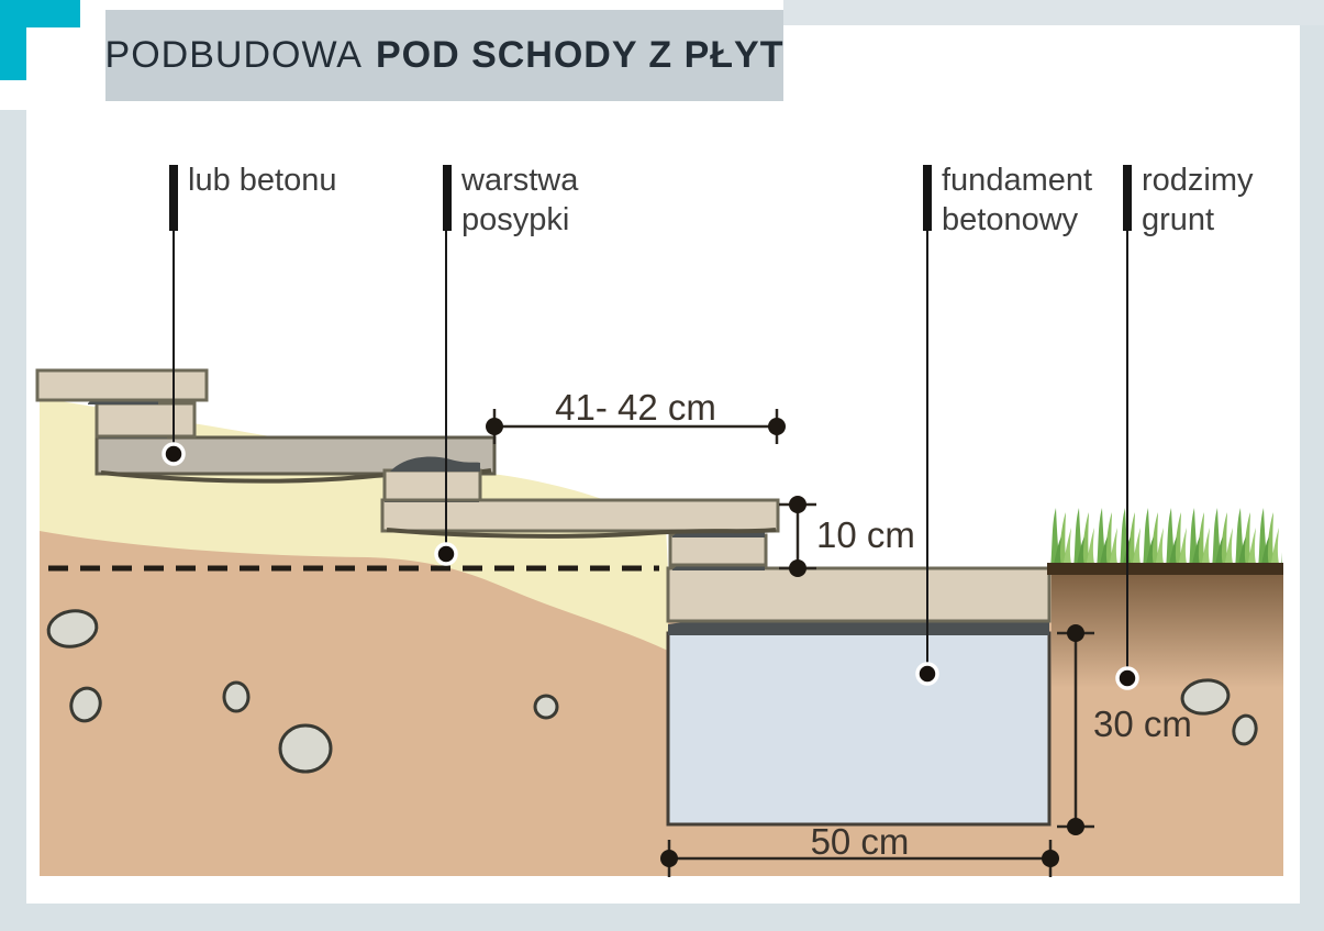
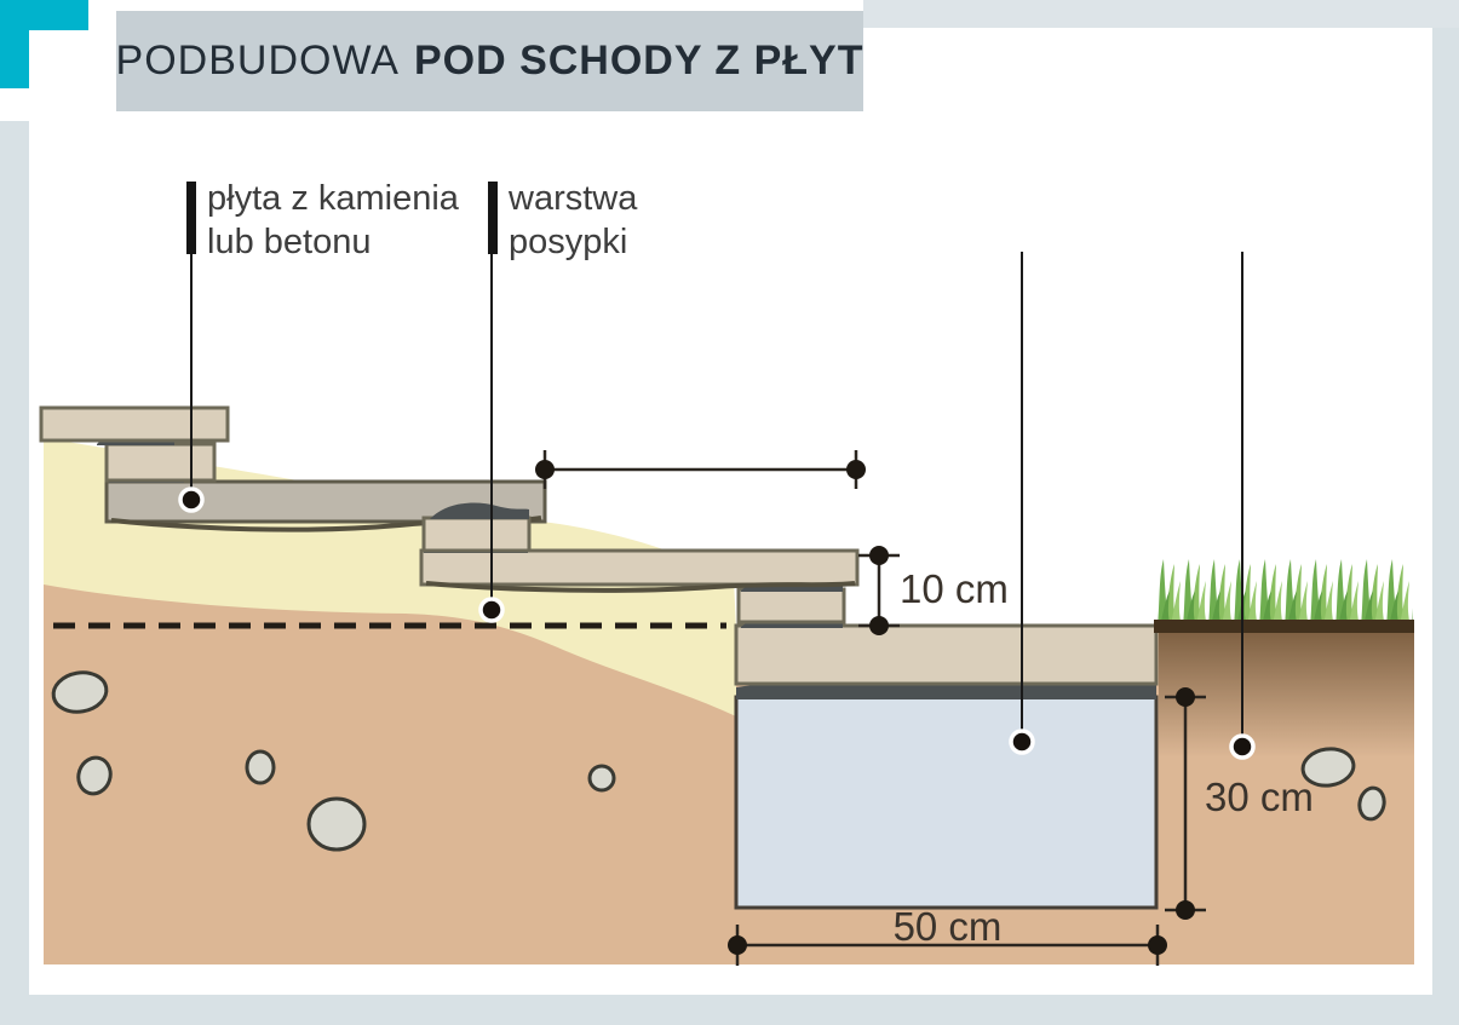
  PODBUDOWA
  POD SCHODY Z PŁYT
+ płyta z kamienia
  lub betonu
  warstwa
  posypki
- fundament
- betonowy
- rodzimy
- grunt
- 41- 42 cm
  10 cm
  30 cm
  50 cm
